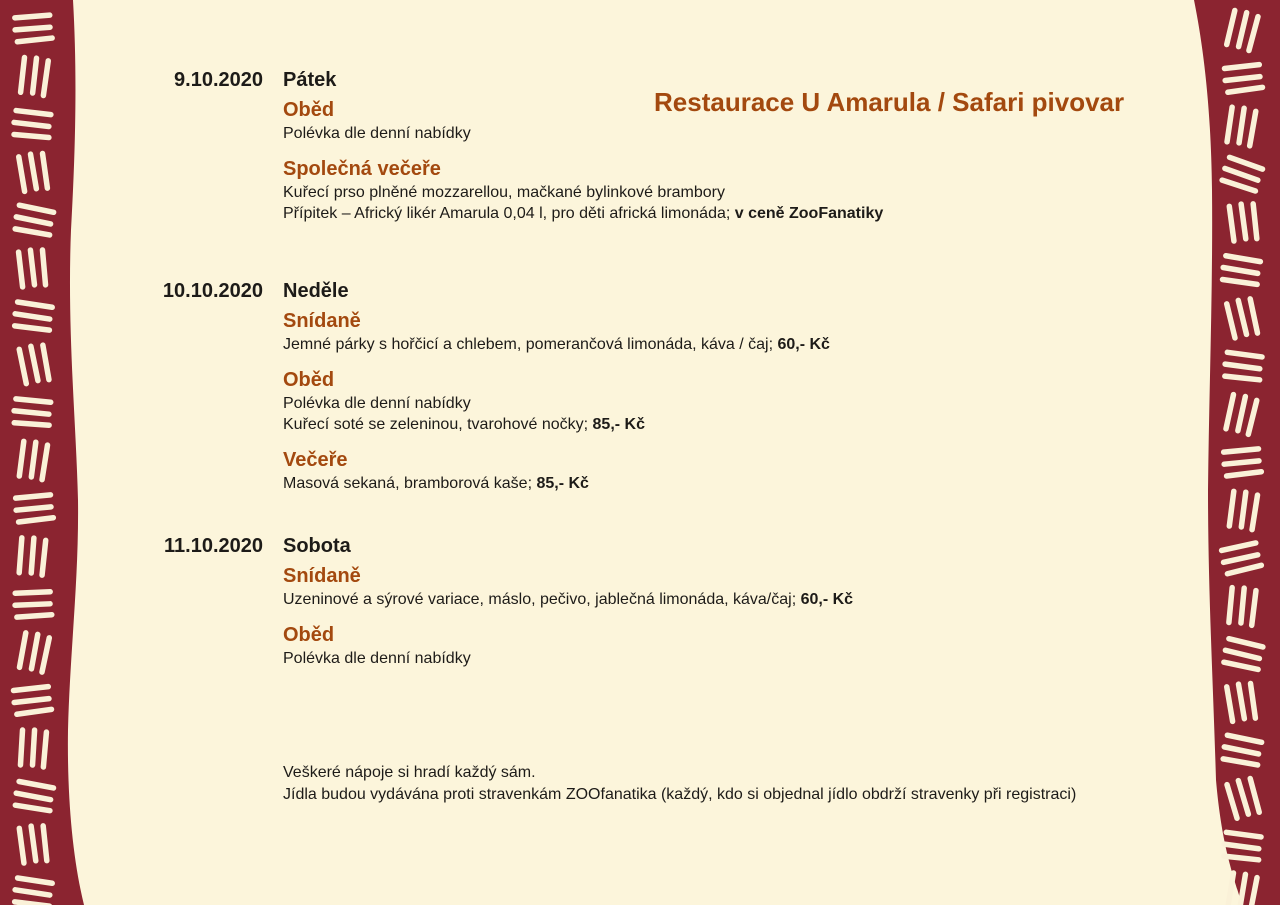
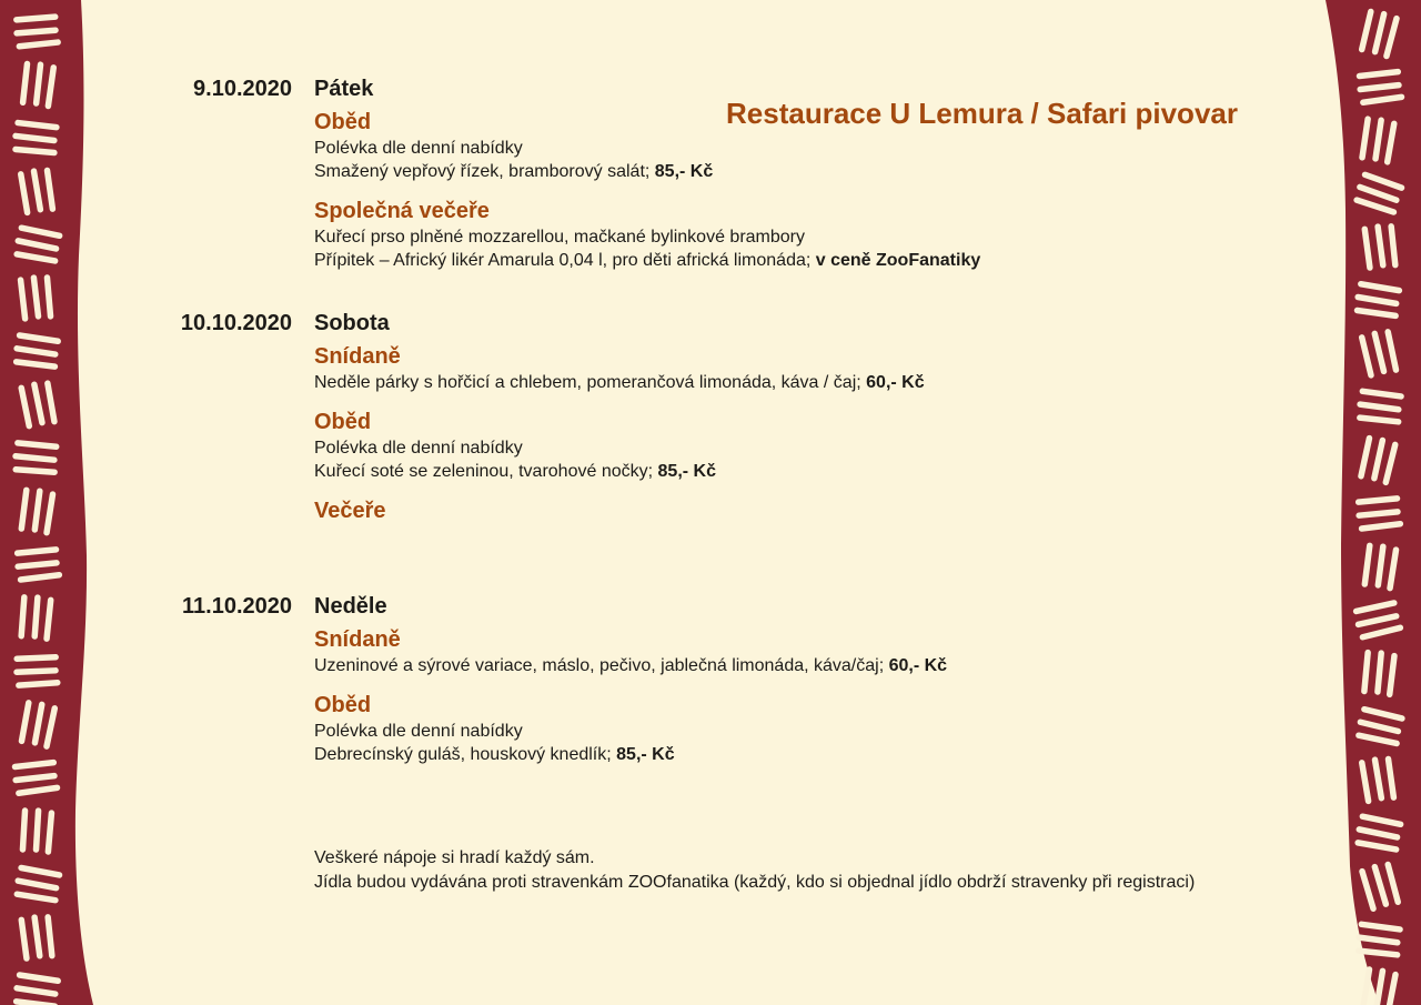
- Restaurace U Amarula / Safari pivovar
+ Restaurace U Lemura / Safari pivovar
  9.10.2020
  Pátek
  Oběd
  Polévka dle denní nabídky
+ Smažený vepřový řízek, bramborový salát; 85,- Kč
  Společná večeře
  Kuřecí prso plněné mozzarellou, mačkané bylinkové brambory
  Přípitek – Africký likér Amarula 0,04 l, pro děti africká limonáda; v ceně ZooFanatiky
  10.10.2020
- Neděle
+ Sobota
  Snídaně
- Jemné párky s hořčicí a chlebem, pomerančová limonáda, káva / čaj; 60,- Kč
+ Neděle párky s hořčicí a chlebem, pomerančová limonáda, káva / čaj; 60,- Kč
  Oběd
  Polévka dle denní nabídky
  Kuřecí soté se zeleninou, tvarohové nočky; 85,- Kč
  Večeře
- Masová sekaná, bramborová kaše; 85,- Kč
  11.10.2020
- Sobota
+ Neděle
  Snídaně
  Uzeninové a sýrové variace, máslo, pečivo, jablečná limonáda, káva/čaj; 60,- Kč
  Oběd
  Polévka dle denní nabídky
+ Debrecínský guláš, houskový knedlík; 85,- Kč
  Veškeré nápoje si hradí každý sám.
  Jídla budou vydávána proti stravenkám ZOOfanatika (každý, kdo si objednal jídlo obdrží stravenky při registraci)
